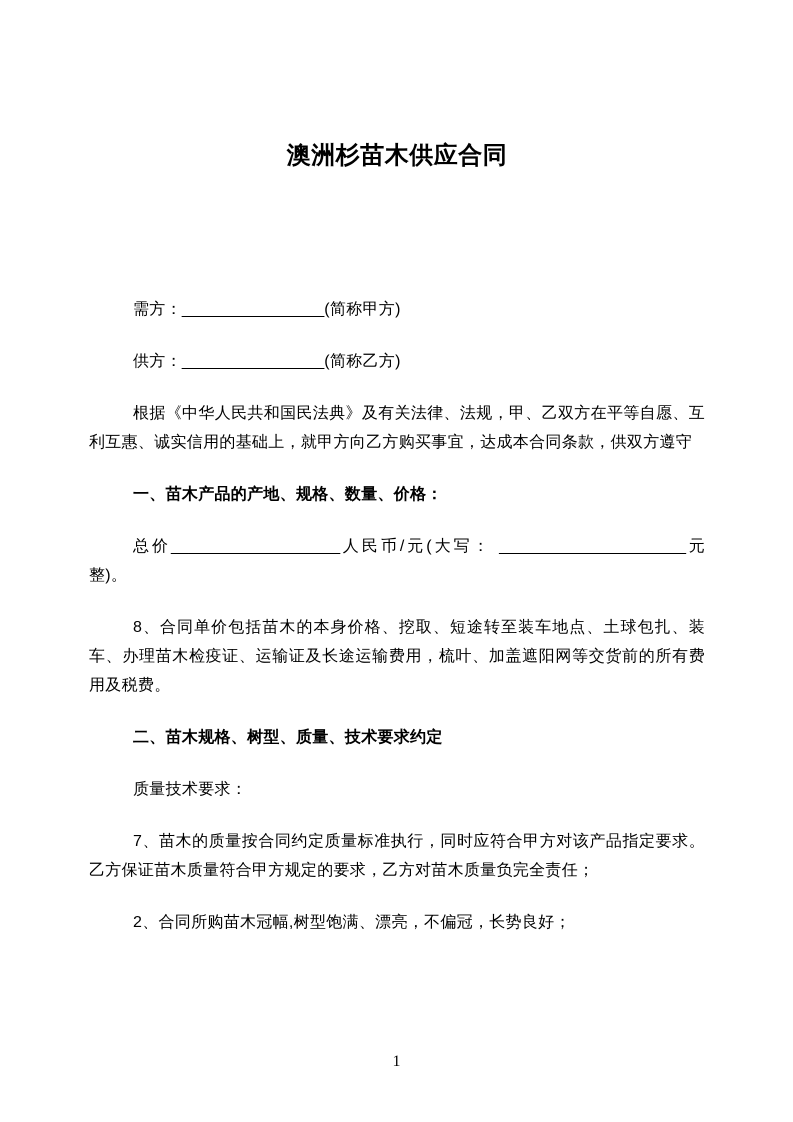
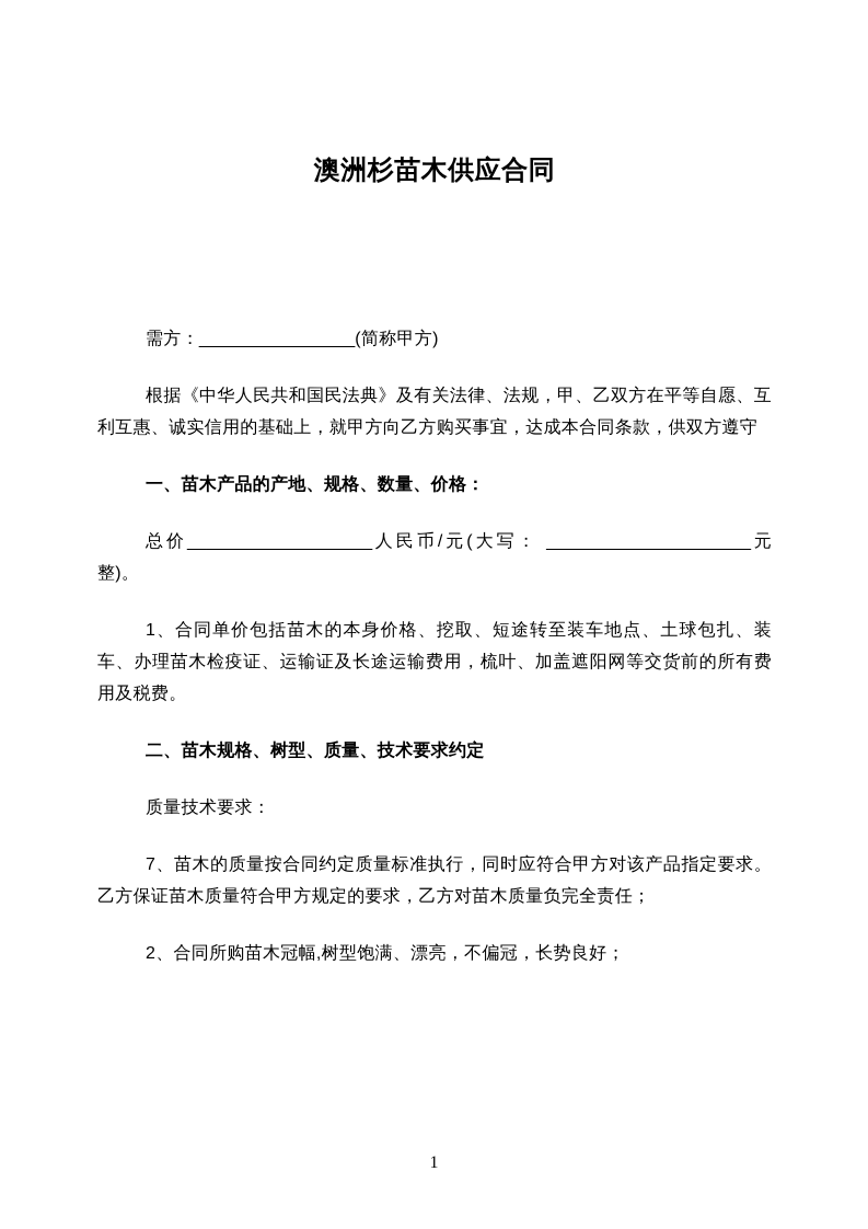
  澳洲杉苗木供应合同
  需方：________________(简称甲方)
- 供方：________________(简称乙方)
  根据《中华人民共和国民法典》及有关法律、法规，甲、乙双方在平等自愿、互利互惠、诚实信用的基础上，就甲方向乙方购买事宜，达成本合同条款，供双方遵守
  一、苗木产品的产地、规格、数量、价格：
  总价___________________人民币/元(大写： _____________________元整)。
- 8、合同单价包括苗木的本身价格、挖取、短途转至装车地点、土球包扎、装车、办理苗木检疫证、运输证及长途运输费用，梳叶、加盖遮阳网等交货前的所有费用及税费。
+ 1、合同单价包括苗木的本身价格、挖取、短途转至装车地点、土球包扎、装车、办理苗木检疫证、运输证及长途运输费用，梳叶、加盖遮阳网等交货前的所有费用及税费。
  二、苗木规格、树型、质量、技术要求约定
  质量技术要求：
  7、苗木的质量按合同约定质量标准执行，同时应符合甲方对该产品指定要求。乙方保证苗木质量符合甲方规定的要求，乙方对苗木质量负完全责任；
  2、合同所购苗木冠幅,树型饱满、漂亮，不偏冠，长势良好；
  1
